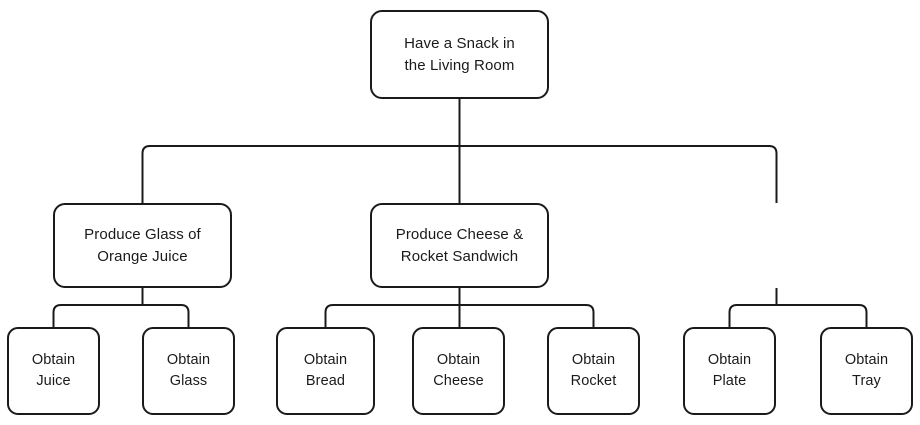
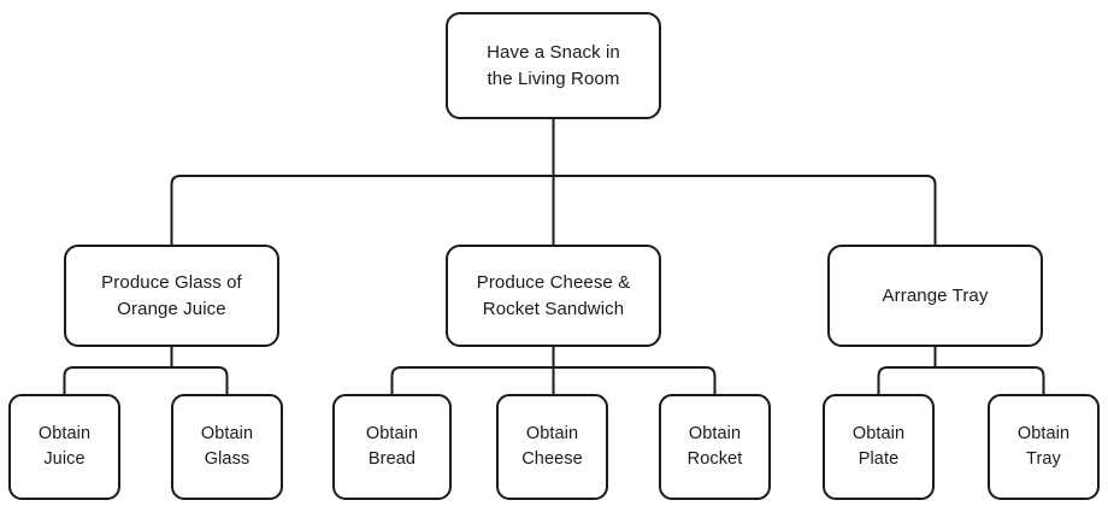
  Have a Snack in
  the Living Room
  Produce Glass of
  Orange Juice
  Produce Cheese &
  Rocket Sandwich
+ Arrange Tray
  Obtain
  Juice
  Obtain
  Glass
  Obtain
  Bread
  Obtain
  Cheese
  Obtain
  Rocket
  Obtain
  Plate
  Obtain
  Tray
